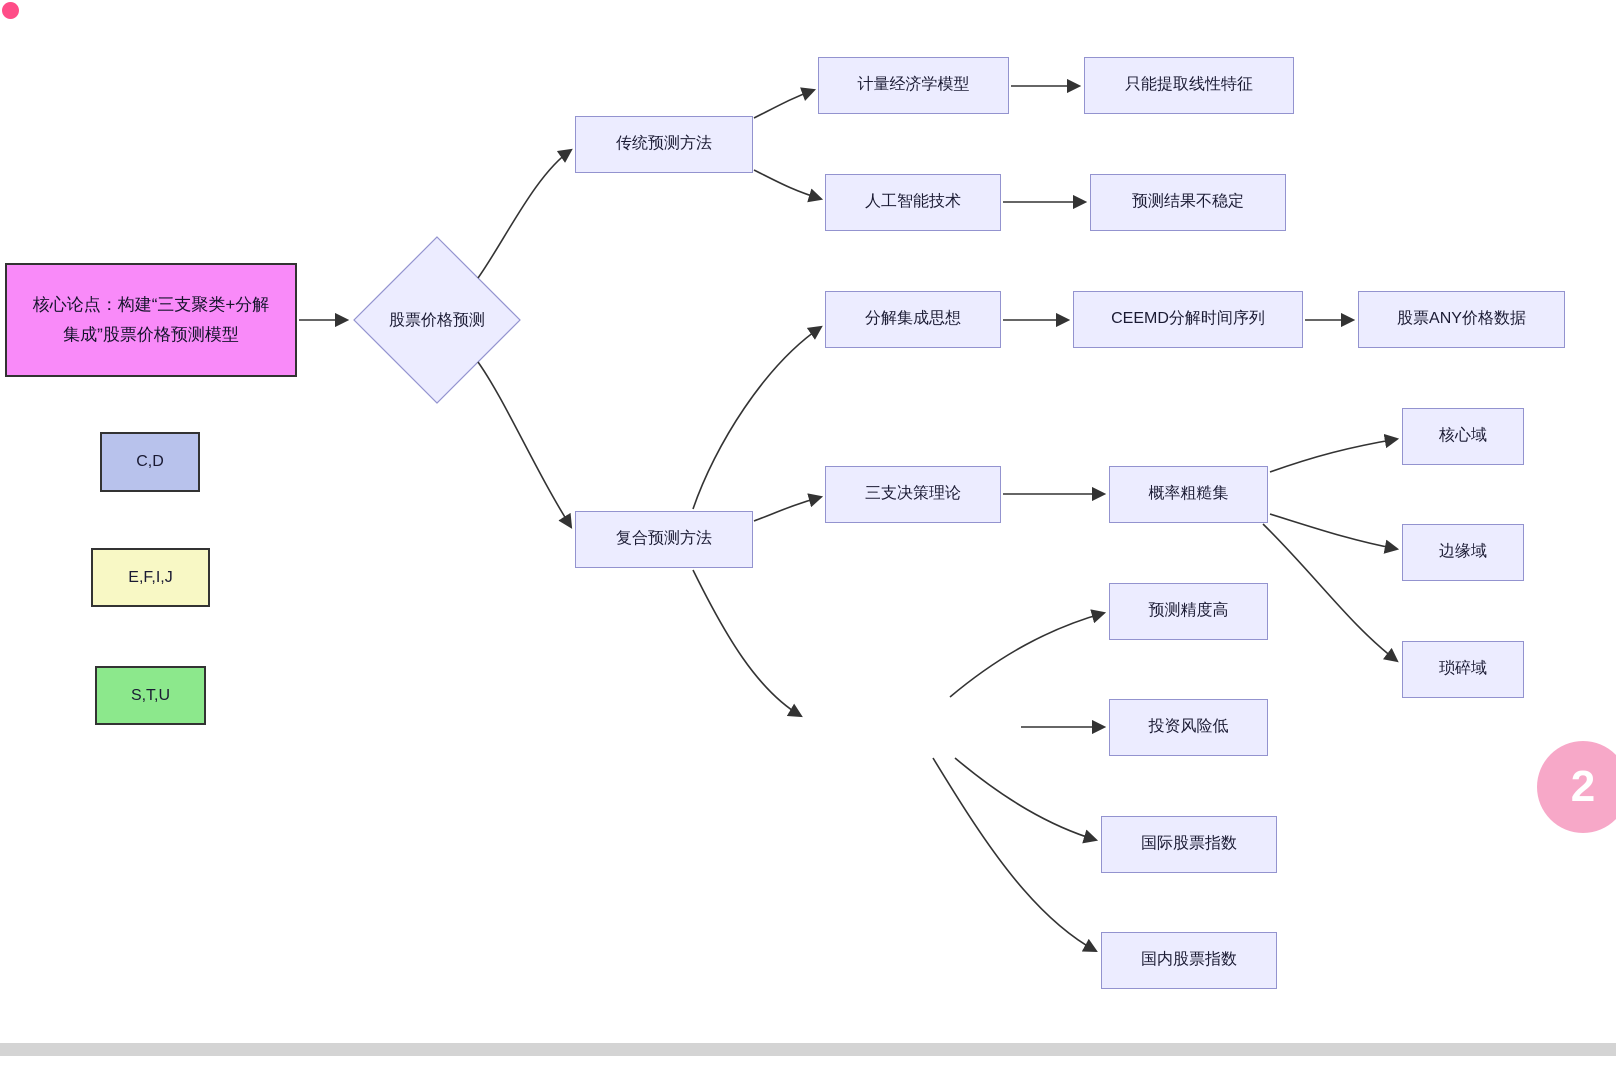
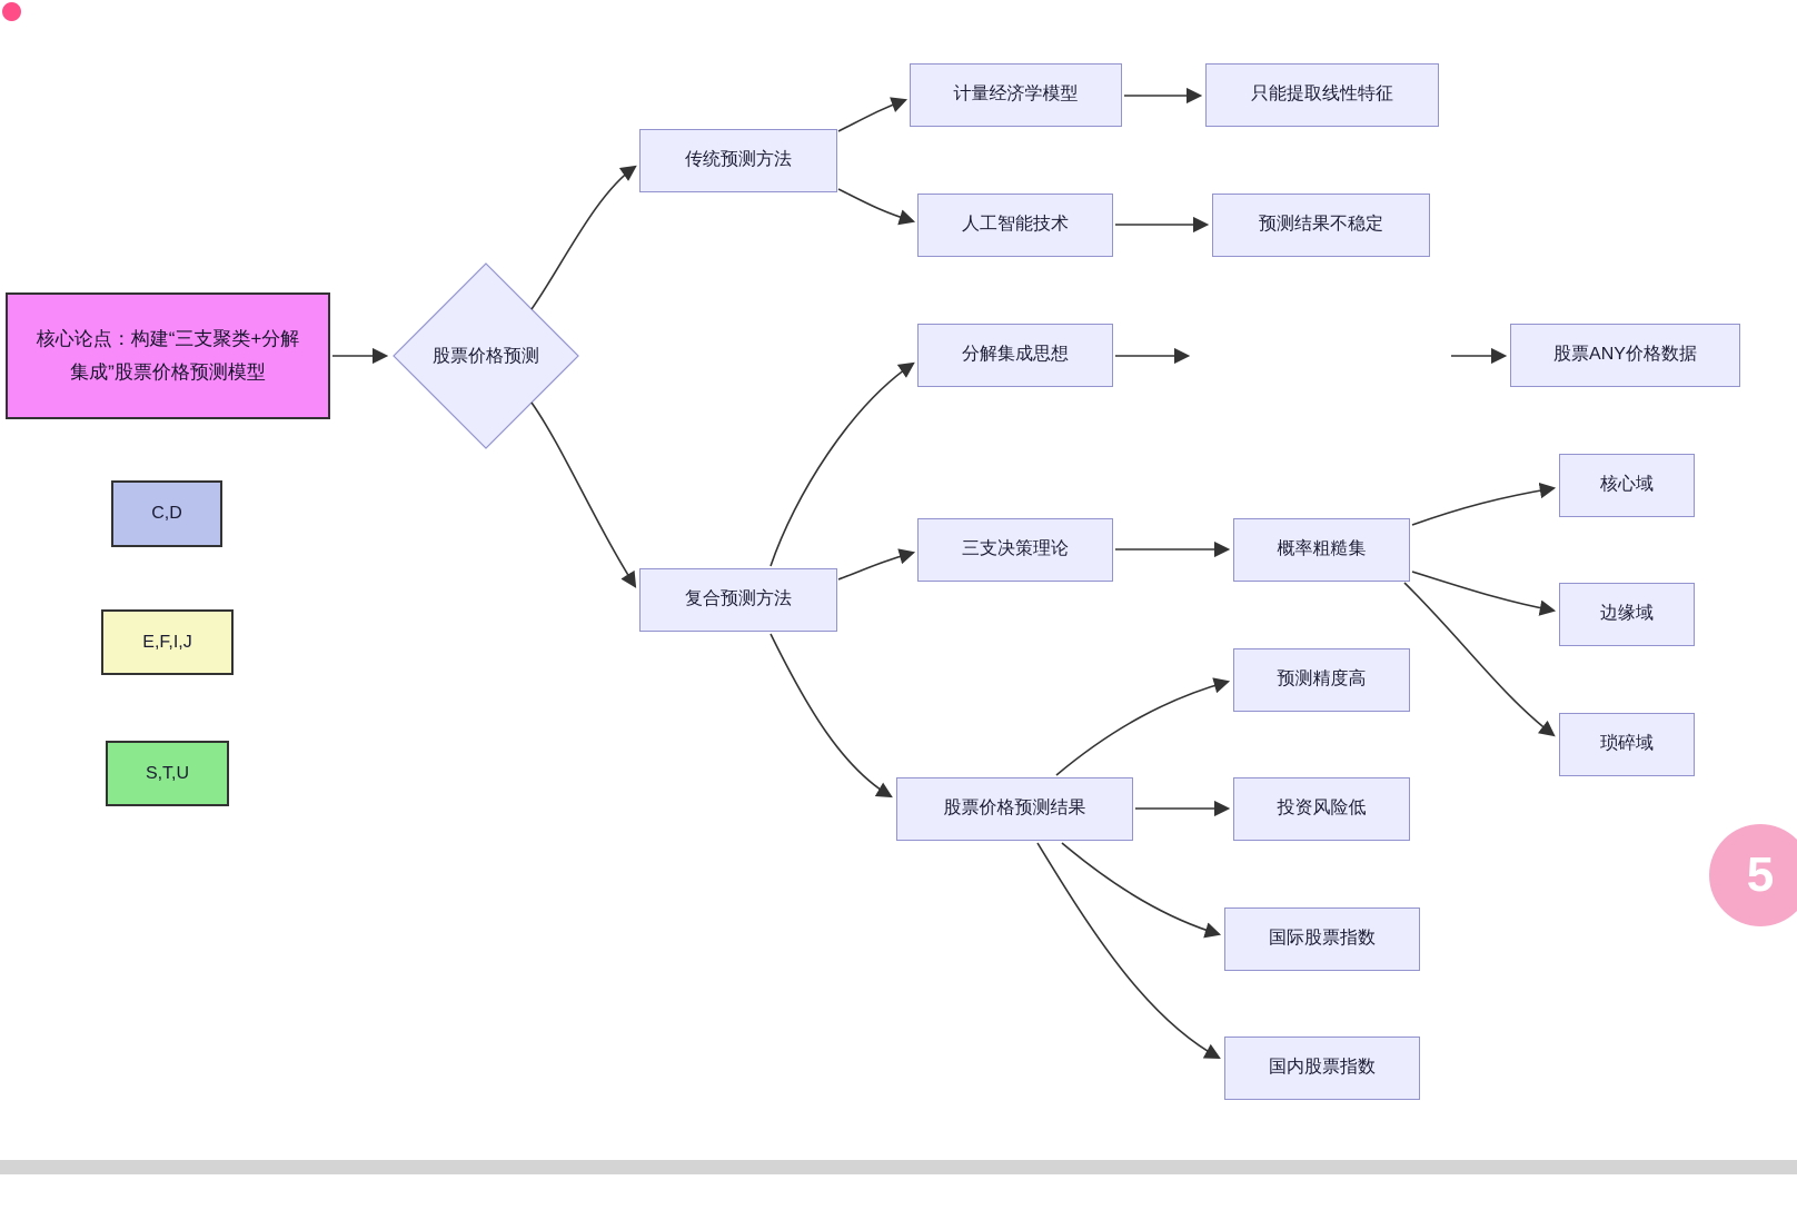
  核心论点：构建“三支聚类+分解集成”股票价格预测模型
  股票价格预测
  C,D
  E,F,I,J
  S,T,U
  传统预测方法
  计量经济学模型
  只能提取线性特征
  人工智能技术
  预测结果不稳定
  复合预测方法
  分解集成思想
- CEEMD分解时间序列
  股票ANY价格数据
  三支决策理论
  概率粗糙集
  核心域
  边缘域
  琐碎域
+ 股票价格预测结果
  预测精度高
  投资风险低
  国际股票指数
  国内股票指数
- 2
+ 5
